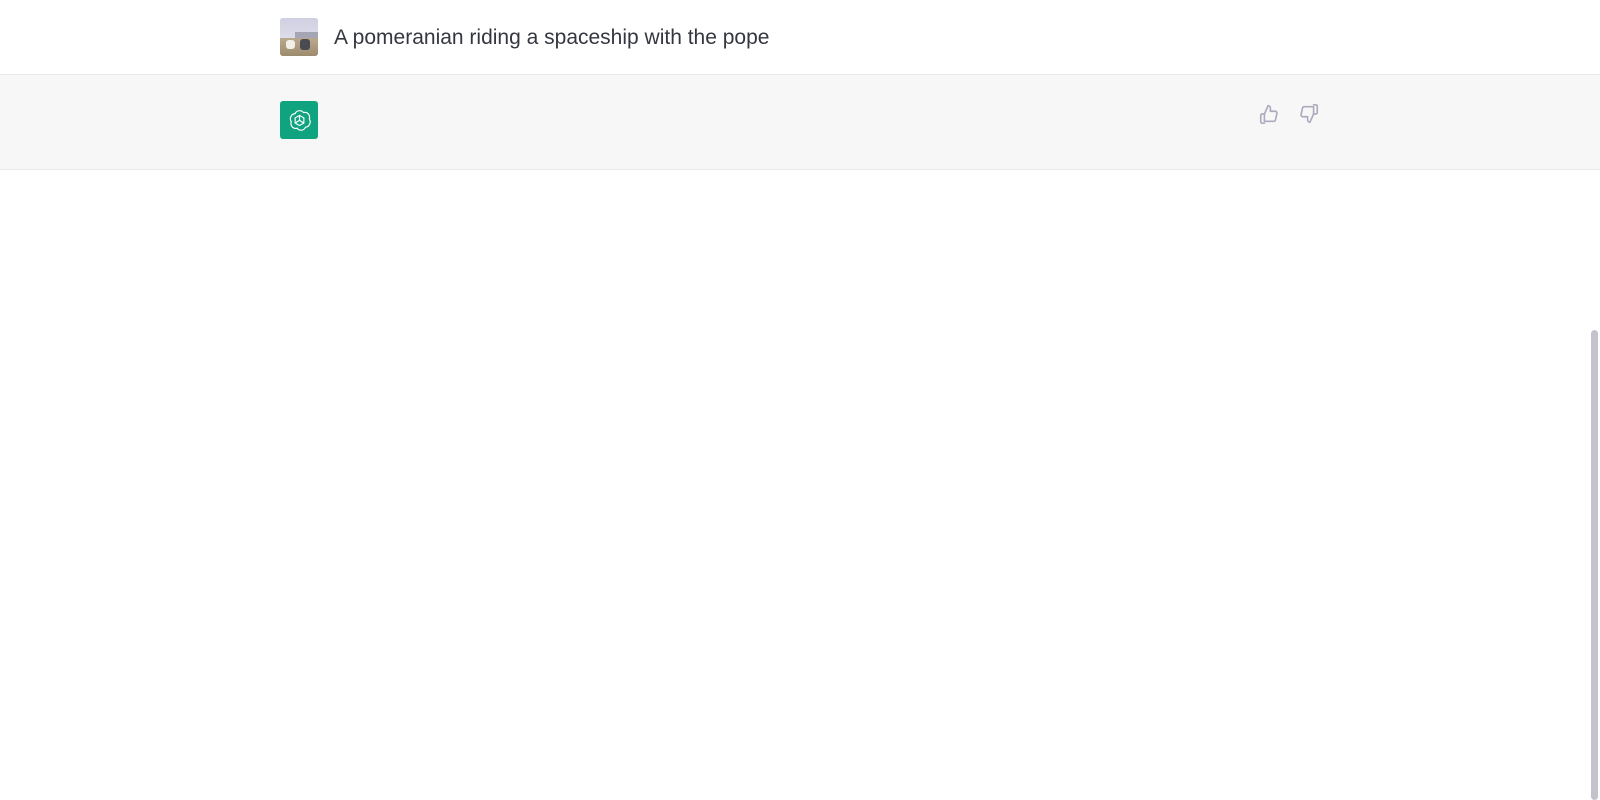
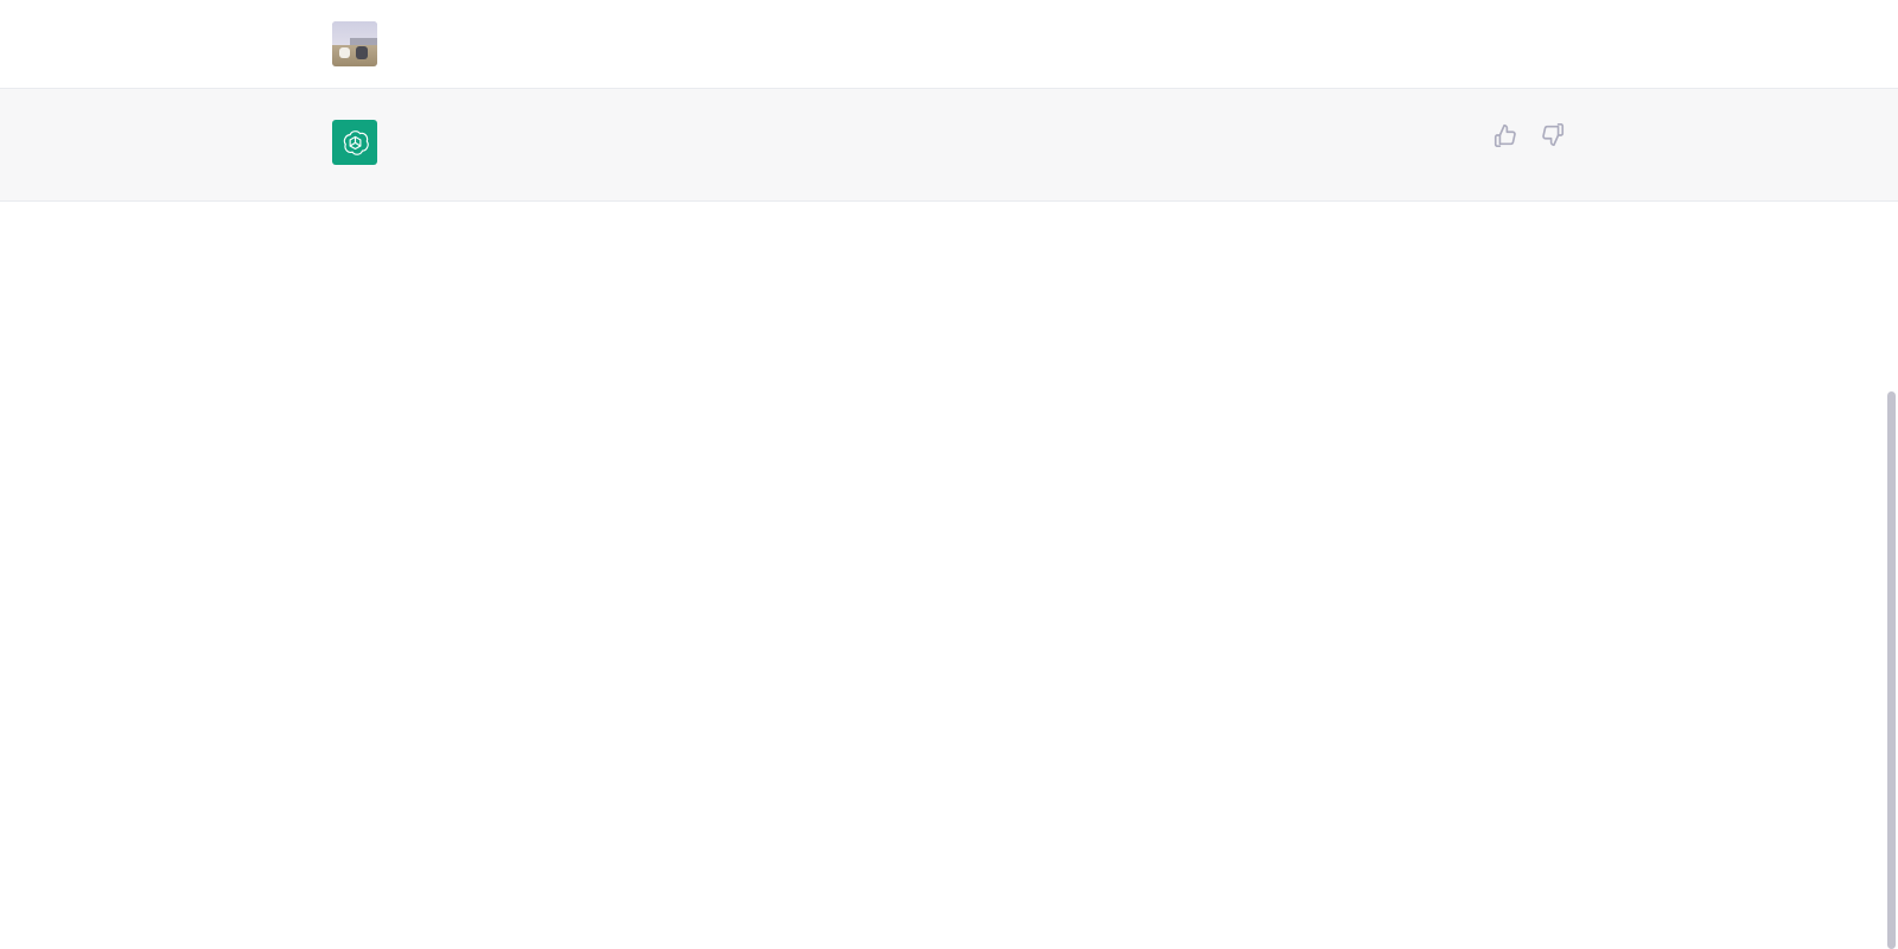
- A pomeranian riding a spaceship with the pope
